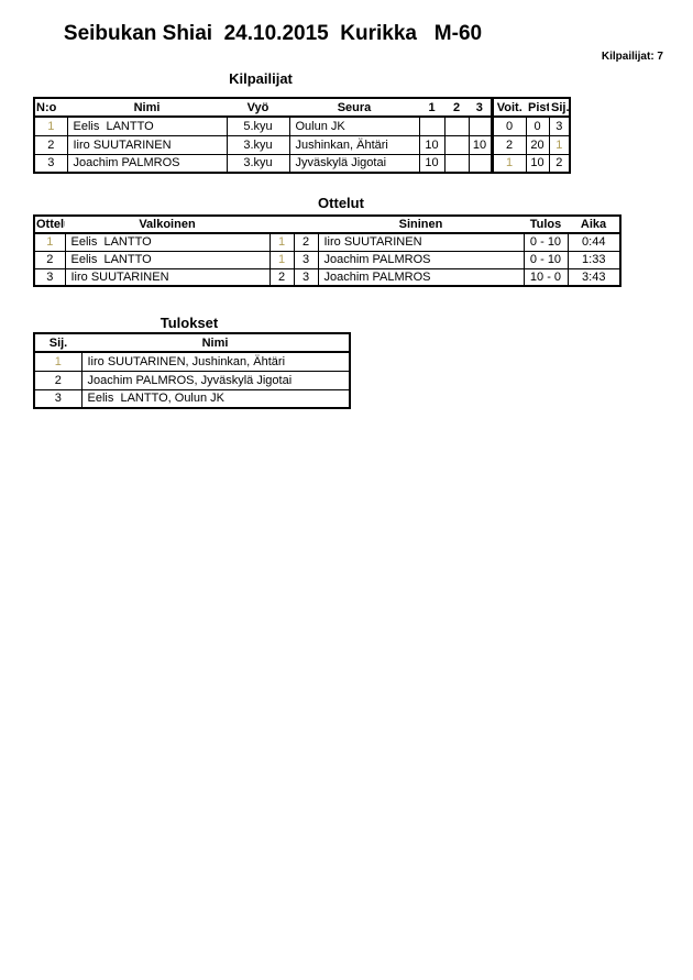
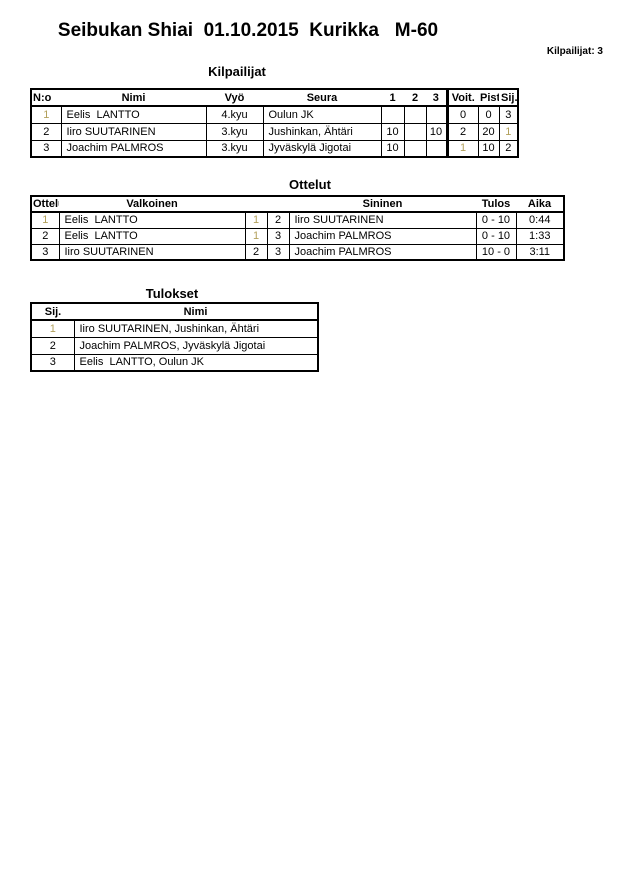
- Seibukan Shiai 24.10.2015 Kurikka M-60
+ Seibukan Shiai 01.10.2015 Kurikka M-60
- Kilpailijat: 7
+ Kilpailijat: 3
  Kilpailijat
  N:o	Nimi	Vyö	Seura	1	2	3	Voit.	Pist	Sij.
- 1	Eelis LANTTO	5.kyu	Oulun JK				0	0	3
+ 1	Eelis LANTTO	4.kyu	Oulun JK				0	0	3
  2	Iiro SUUTARINEN	3.kyu	Jushinkan, Ähtäri	10		10	2	20	1
  3	Joachim PALMROS	3.kyu	Jyväskylä Jigotai	10			1	10	2
  Ottelut
  Ottel	Valkoinen			Sininen	Tulos	Aika
  1	Eelis LANTTO	1	2	Iiro SUUTARINEN	0 - 10	0:44
  2	Eelis LANTTO	1	3	Joachim PALMROS	0 - 10	1:33
- 3	Iiro SUUTARINEN	2	3	Joachim PALMROS	10 - 0	3:43
+ 3	Iiro SUUTARINEN	2	3	Joachim PALMROS	10 - 0	3:11
  Tulokset
  Sij.	Nimi
  1	Iiro SUUTARINEN, Jushinkan, Ähtäri
  2	Joachim PALMROS, Jyväskylä Jigotai
  3	Eelis LANTTO, Oulun JK
